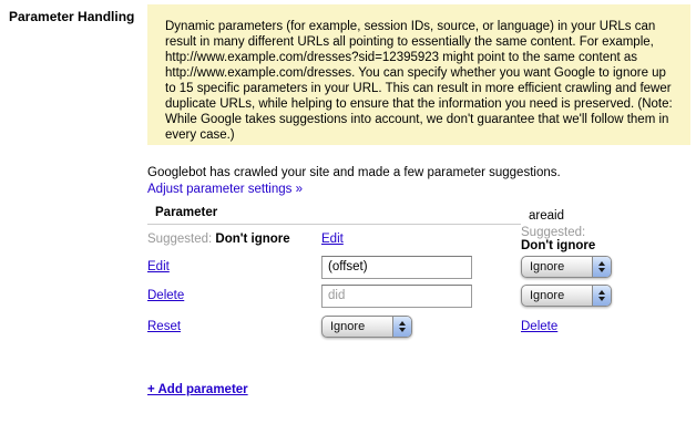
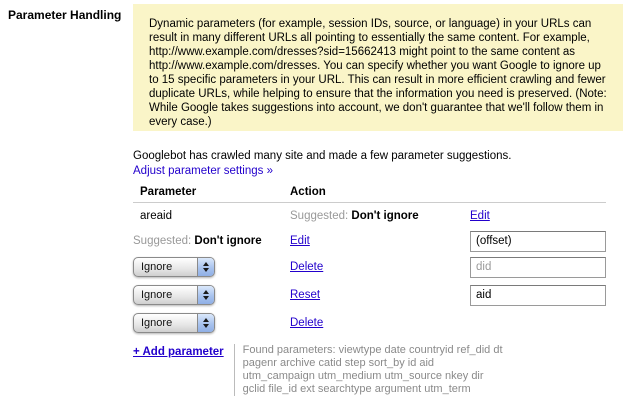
  Parameter Handling
- Dynamic parameters (for example, session IDs, source, or language) in your URLs can result in many different URLs all pointing to essentially the same content. For example, http://www.example.com/dresses?sid=12395923 might point to the same content as http://www.example.com/dresses. You can specify whether you want Google to ignore up to 15 specific parameters in your URL. This can result in more efficient crawling and fewer duplicate URLs, while helping to ensure that the information you need is preserved. (Note: While Google takes suggestions into account, we don't guarantee that we'll follow them in every case.)
+ Dynamic parameters (for example, session IDs, source, or language) in your URLs can result in many different URLs all pointing to essentially the same content. For example, http://www.example.com/dresses?sid=15662413 might point to the same content as http://www.example.com/dresses. You can specify whether you want Google to ignore up to 15 specific parameters in your URL. This can result in more efficient crawling and fewer duplicate URLs, while helping to ensure that the information you need is preserved. (Note: While Google takes suggestions into account, we don't guarantee that we'll follow them in every case.)
- Googlebot has crawled your site and made a few parameter suggestions.
+ Googlebot has crawled many site and made a few parameter suggestions.
  Adjust parameter settings »
  Parameter
+ Action
  areaid
  Suggested: Don't ignore
  Edit
  Suggested: Don't ignore
  Edit
  (offset)
  Ignore
  Delete
  did
  Ignore
  Reset
+ aid
  Ignore
  Delete
  + Add parameter
+ Found parameters: viewtype date countryid ref_did dt pagenr archive catid step sort_by id aid utm_campaign utm_medium utm_source nkey dir gclid file_id ext searchtype argument utm_term
